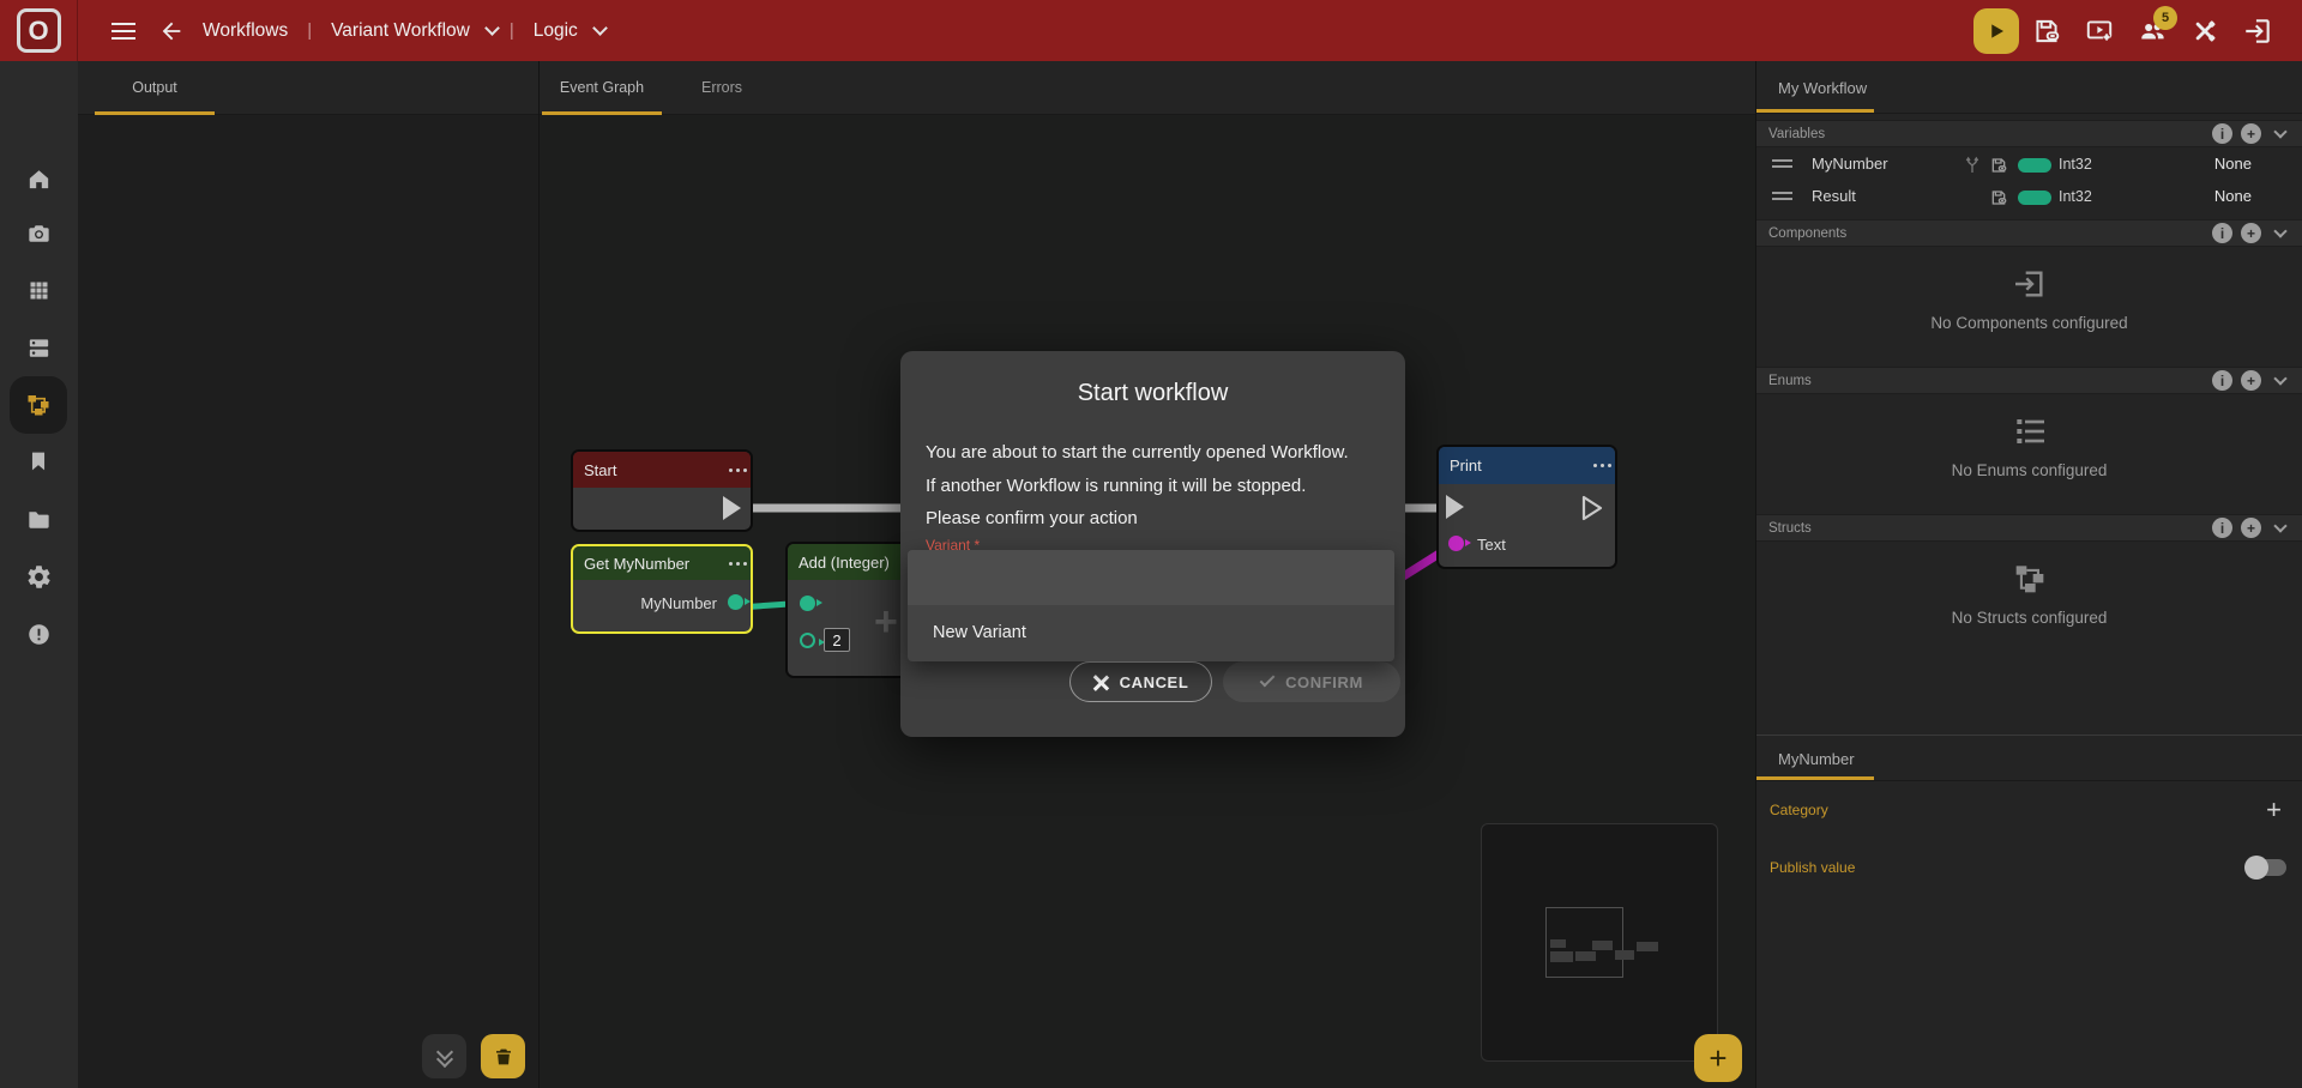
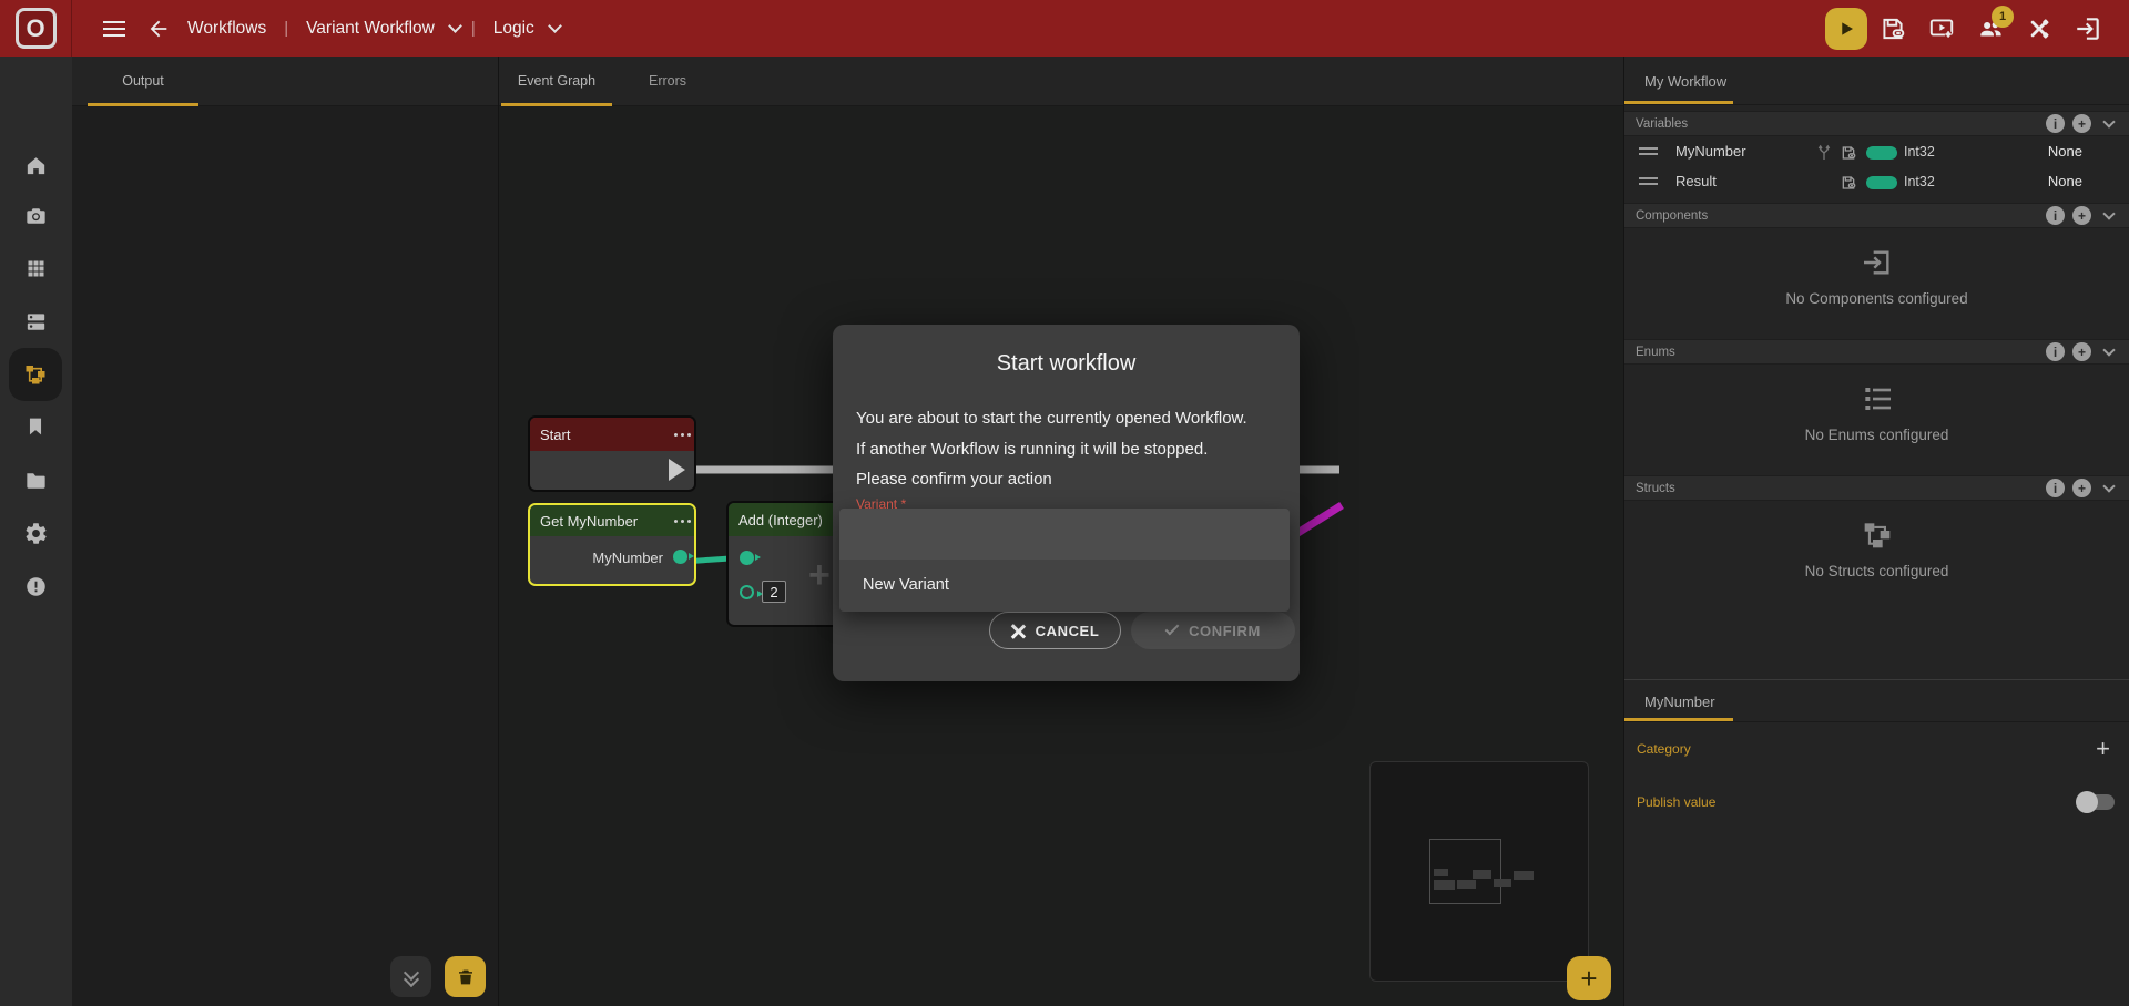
  O
  Workflows
  |
  Variant Workflow
  |
  Logic
- 5
+ 1
  Output
  Event Graph
  Errors
  Start
  Get MyNumber
  MyNumber
  Add (Integer)
  2
  +
- Print
- Text
  +
  My Workflow
  Variables
  i
  +
  MyNumber
  Int32
  None
  Result
  Int32
  None
  Components
  i
  +
  No Components configured
  Enums
  i
  +
  No Enums configured
  Structs
  i
  +
  No Structs configured
  MyNumber
  Category
  +
  Publish value
  Start workflow
  You are about to start the currently opened Workflow.
  If another Workflow is running it will be stopped.
  Please confirm your action
  Variant *
  CANCEL
  CONFIRM
  New Variant
